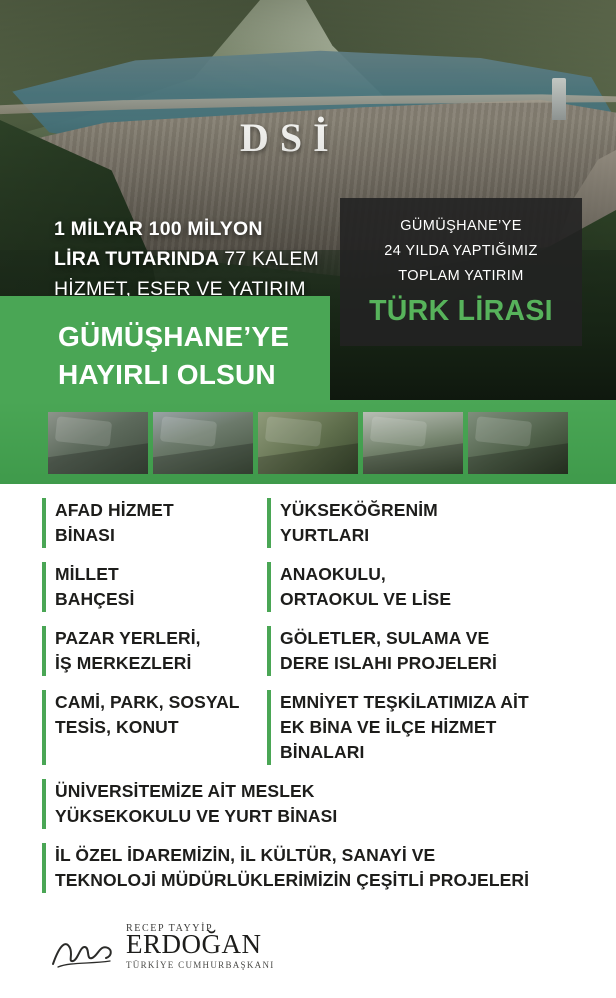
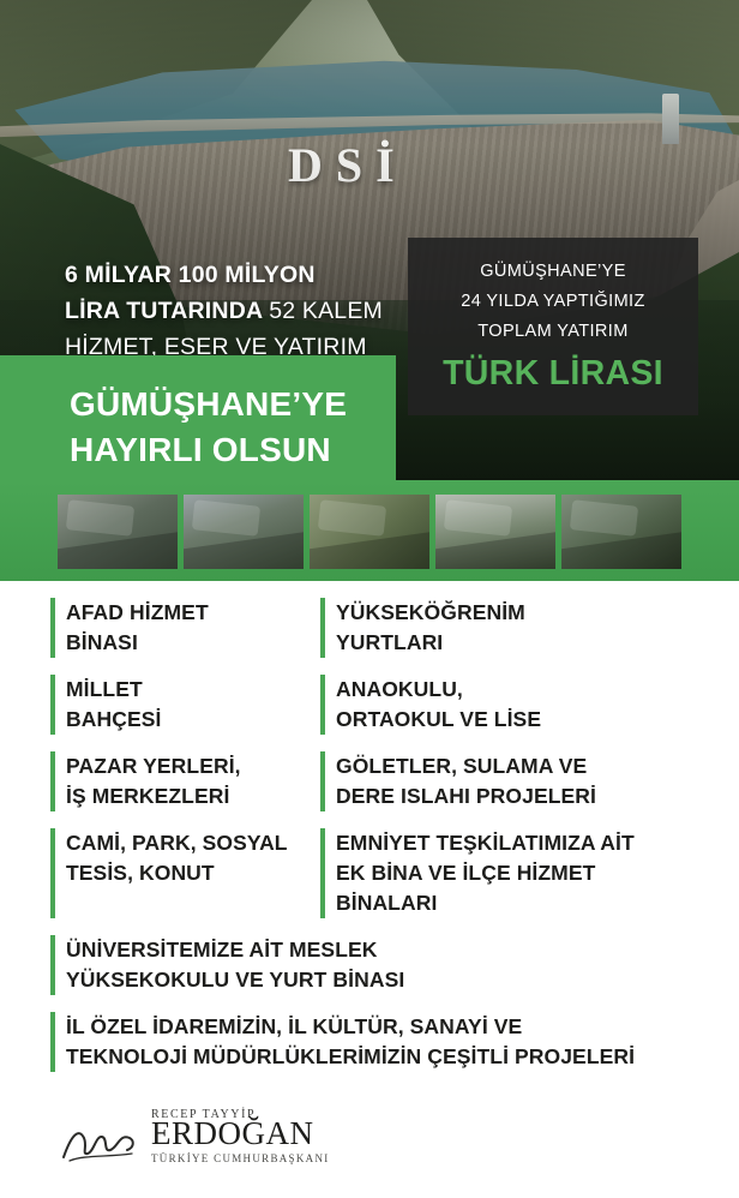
- 1 MİLYAR 100 MİLYON
+ 6 MİLYAR 100 MİLYON
- LİRA TUTARINDA 77 KALEM
+ LİRA TUTARINDA 52 KALEM
  HİZMET, ESER VE YATIRIM
  GÜMÜŞHANE’YE
  24 YILDA YAPTIĞIMIZ
  TOPLAM YATIRIM
  TÜRK LİRASI
  GÜMÜŞHANE’YE
  HAYIRLI OLSUN
  AFAD HİZMET
  BİNASI
  YÜKSEKÖĞRENİM
  YURTLARI
  MİLLET
  BAHÇESİ
  ANAOKULU,
  ORTAOKUL VE LİSE
  PAZAR YERLERİ,
  İŞ MERKEZLERİ
  GÖLETLER, SULAMA VE
  DERE ISLAHI PROJELERİ
  CAMİ, PARK, SOSYAL
  TESİS, KONUT
  EMNİYET TEŞKİLATIMIZA AİT
  EK BİNA VE İLÇE HİZMET BİNALARI
  ÜNİVERSİTEMİZE AİT MESLEK
  YÜKSEKOKULU VE YURT BİNASI
  İL ÖZEL İDAREMİZİN, İL KÜLTÜR, SANAYİ VE
  TEKNOLOJİ MÜDÜRLÜKLERİMİZİN ÇEŞİTLİ PROJELERİ
  RECEP TAYYİP
  ERDOĞAN
  TÜRKİYE CUMHURBAŞKANI
